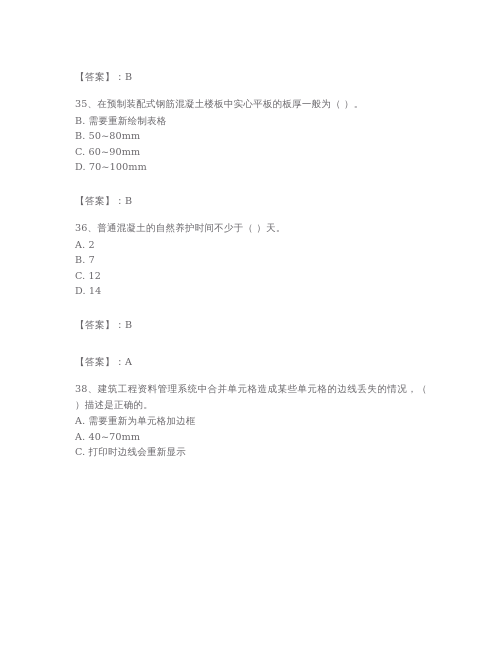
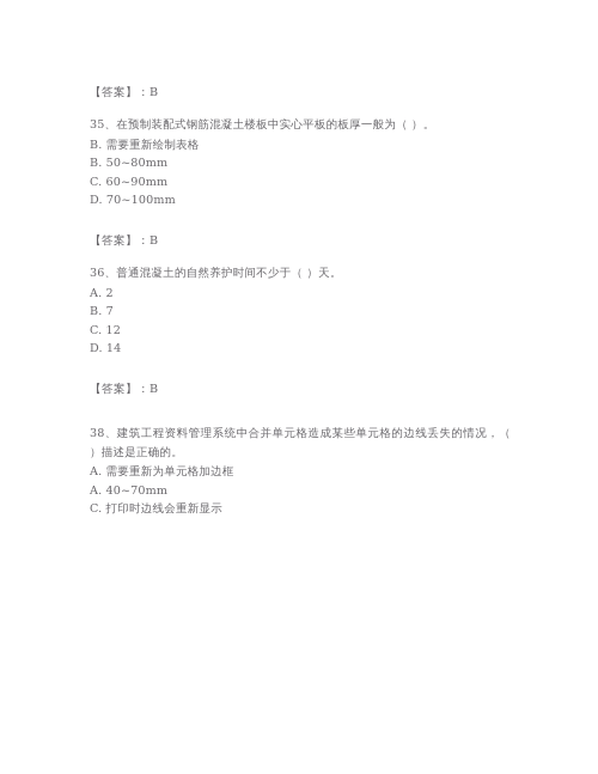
  【答案】：B
  35、在预制装配式钢筋混凝土楼板中实心平板的板厚一般为（ ）。
  B. 需要重新绘制表格
  B. 50~80mm
  C. 60~90mm
  D. 70~100mm
  【答案】：B
  36、普通混凝土的自然养护时间不少于（ ）天。
  A. 2
  B. 7
  C. 12
  D. 14
  【答案】：B
- 【答案】：A
  38、建筑工程资料管理系统中合并单元格造成某些单元格的边线丢失的情况，（ ）描述是正确的。
  A. 需要重新为单元格加边框
  A. 40~70mm
  C. 打印时边线会重新显示
